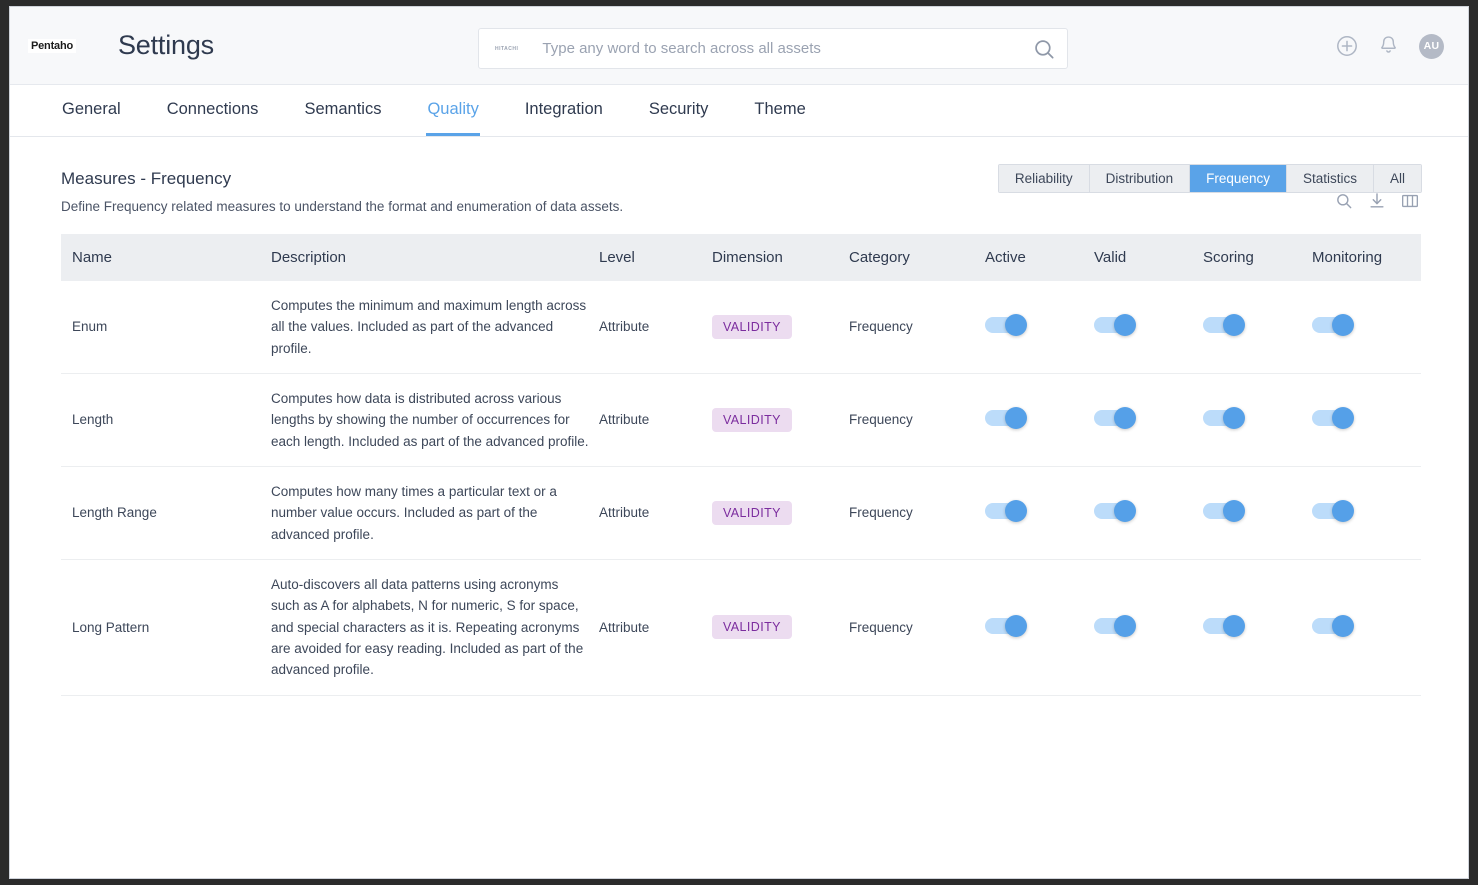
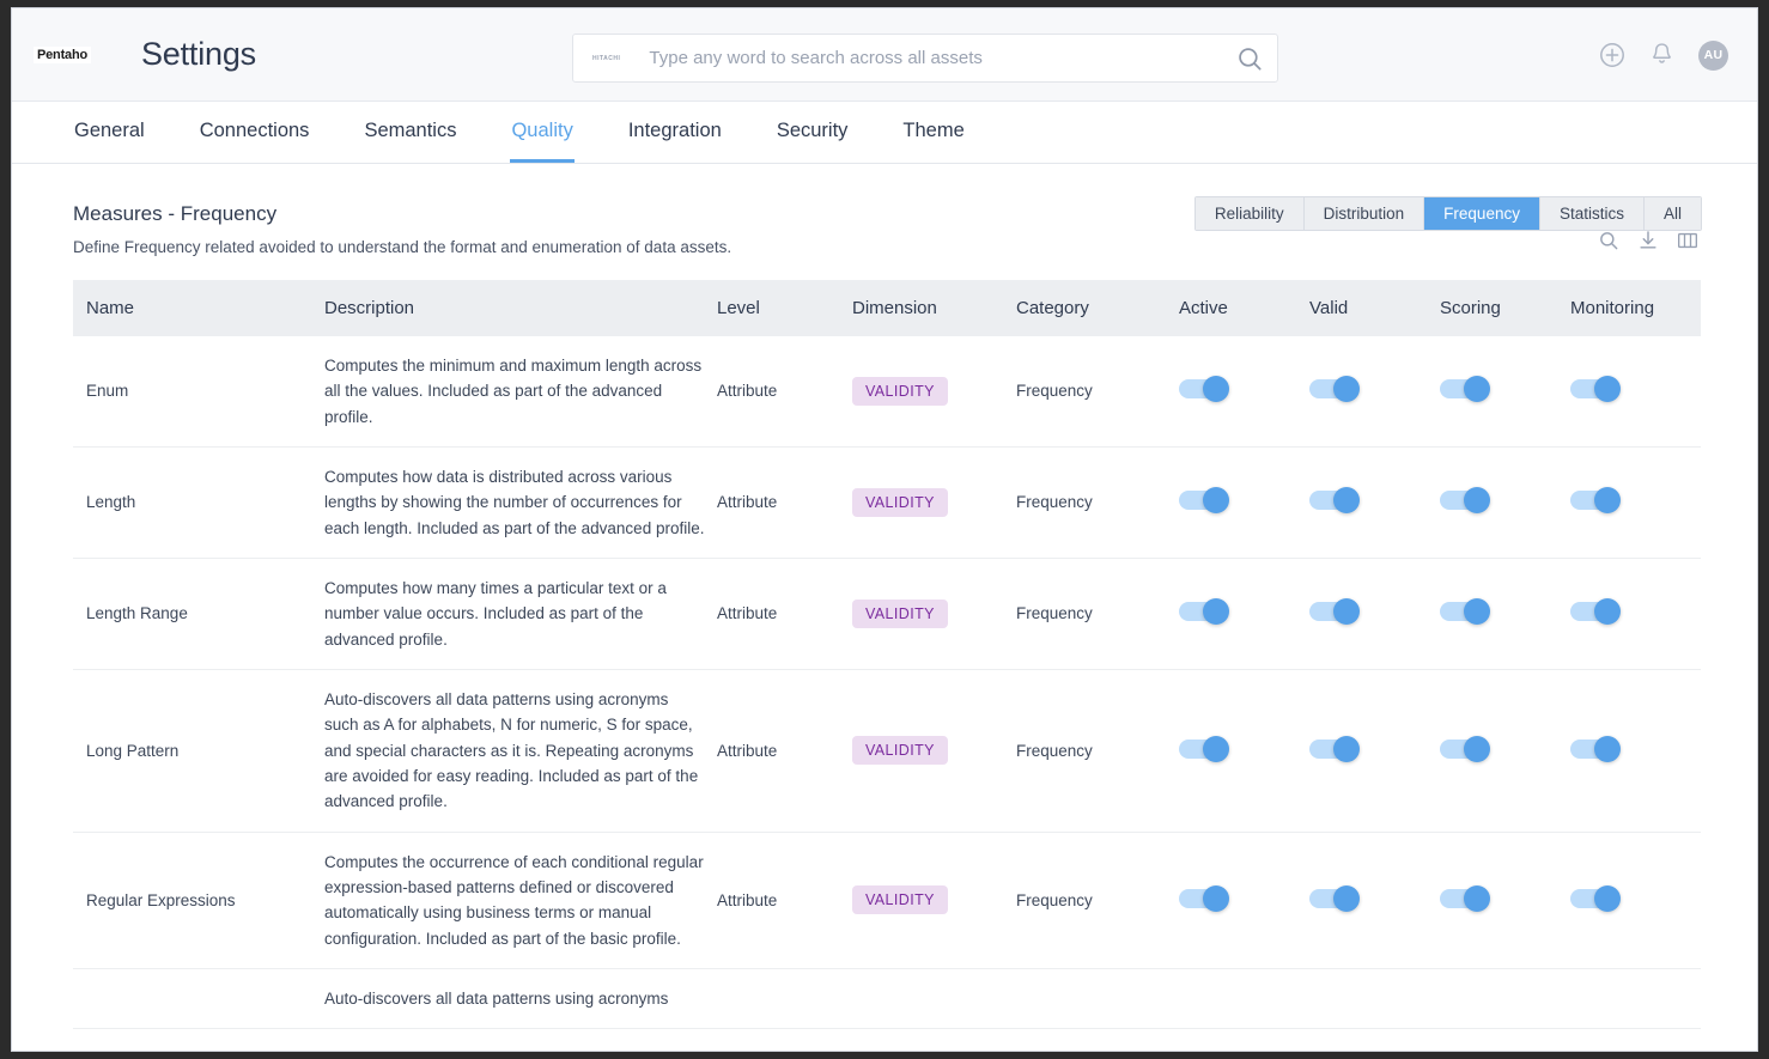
  Pentaho
  Settings
  Type any word to search across all assets
  AU
  General
  Connections
  Semantics
  Quality
  Integration
  Security
  Theme
  Reliability
  Distribution
  Frequency
  Statistics
  All
  Measures - Frequency
- Define Frequency related measures to understand the format and enumeration of data assets.
+ Define Frequency related avoided to understand the format and enumeration of data assets.
  Name	Description	Level	Dimension	Category	Active	Valid	Scoring	Monitoring
  Enum	Computes the minimum and maximum length across all the values. Included as part of the advanced profile.	Attribute	VALIDITY	Frequency
  Length	Computes how data is distributed across various lengths by showing the number of occurrences for each length. Included as part of the advanced profile.	Attribute	VALIDITY	Frequency
  Length Range	Computes how many times a particular text or a number value occurs. Included as part of the advanced profile.	Attribute	VALIDITY	Frequency
  Long Pattern	Auto-discovers all data patterns using acronyms such as A for alphabets, N for numeric, S for space, and special characters as it is. Repeating acronyms are avoided for easy reading. Included as part of the advanced profile.	Attribute	VALIDITY	Frequency
+ Regular Expressions	Computes the occurrence of each conditional regular expression-based patterns defined or discovered automatically using business terms or manual configuration. Included as part of the basic profile.	Attribute	VALIDITY	Frequency
+ 	Auto-discovers all data patterns using acronyms
